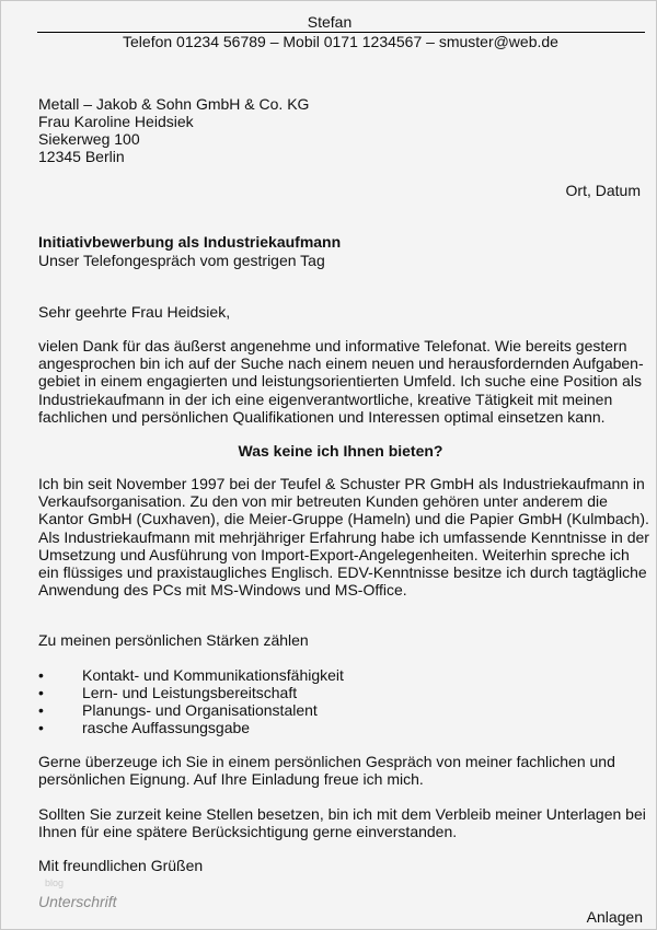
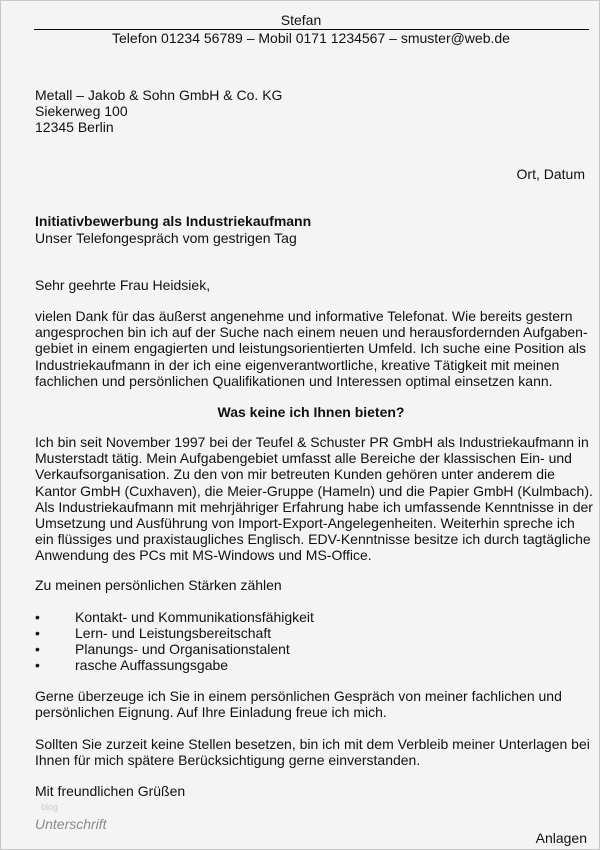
  Stefan
  Telefon 01234 56789 – Mobil 0171 1234567 – smuster@web.de
  Metall – Jakob & Sohn GmbH & Co. KG
- Frau Karoline Heidsiek
  Siekerweg 100
  12345 Berlin
  Ort, Datum
  Initiativbewerbung als Industriekaufmann
  Unser Telefongespräch vom gestrigen Tag
  Sehr geehrte Frau Heidsiek,
  vielen Dank für das äußerst angenehme und informative Telefonat. Wie bereits gestern
  angesprochen bin ich auf der Suche nach einem neuen und herausfordernden Aufgaben-
  gebiet in einem engagierten und leistungsorientierten Umfeld. Ich suche eine Position als
  Industriekaufmann in der ich eine eigenverantwortliche, kreative Tätigkeit mit meinen
  fachlichen und persönlichen Qualifikationen und Interessen optimal einsetzen kann.
  Was keine ich Ihnen bieten?
  Ich bin seit November 1997 bei der Teufel & Schuster PR GmbH als Industriekaufmann in
+ Musterstadt tätig. Mein Aufgabengebiet umfasst alle Bereiche der klassischen Ein- und
  Verkaufsorganisation. Zu den von mir betreuten Kunden gehören unter anderem die
  Kantor GmbH (Cuxhaven), die Meier-Gruppe (Hameln) und die Papier GmbH (Kulmbach).
  Als Industriekaufmann mit mehrjähriger Erfahrung habe ich umfassende Kenntnisse in der
  Umsetzung und Ausführung von Import-Export-Angelegenheiten. Weiterhin spreche ich
  ein flüssiges und praxistaugliches Englisch. EDV-Kenntnisse besitze ich durch tagtägliche
  Anwendung des PCs mit MS-Windows und MS-Office.
  Zu meinen persönlichen Stärken zählen
  •
  Kontakt- und Kommunikationsfähigkeit
  •
  Lern- und Leistungsbereitschaft
  •
  Planungs- und Organisationstalent
  •
  rasche Auffassungsgabe
  Gerne überzeuge ich Sie in einem persönlichen Gespräch von meiner fachlichen und
  persönlichen Eignung. Auf Ihre Einladung freue ich mich.
  Sollten Sie zurzeit keine Stellen besetzen, bin ich mit dem Verbleib meiner Unterlagen bei
- Ihnen für eine spätere Berücksichtigung gerne einverstanden.
+ Ihnen für mich spätere Berücksichtigung gerne einverstanden.
  Mit freundlichen Grüßen
  blog
  Unterschrift
  Anlagen
